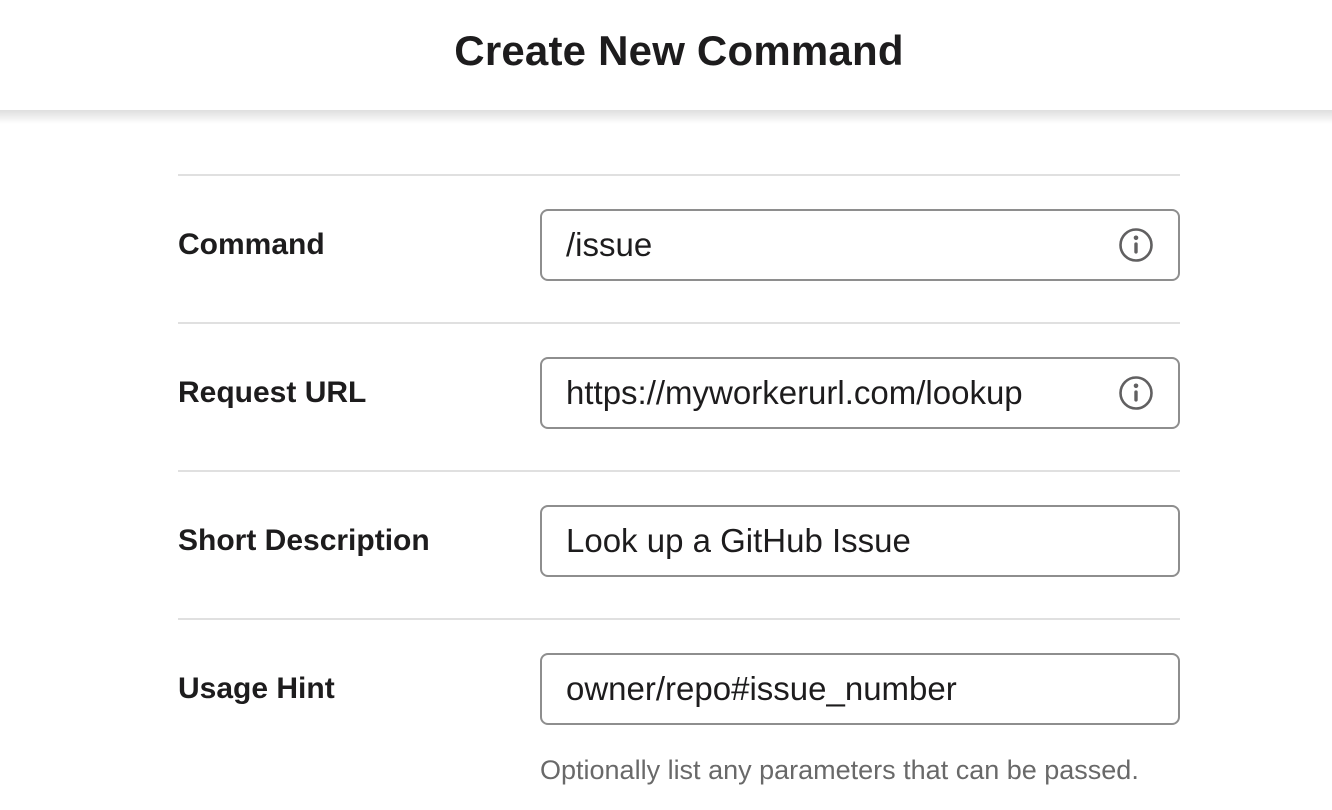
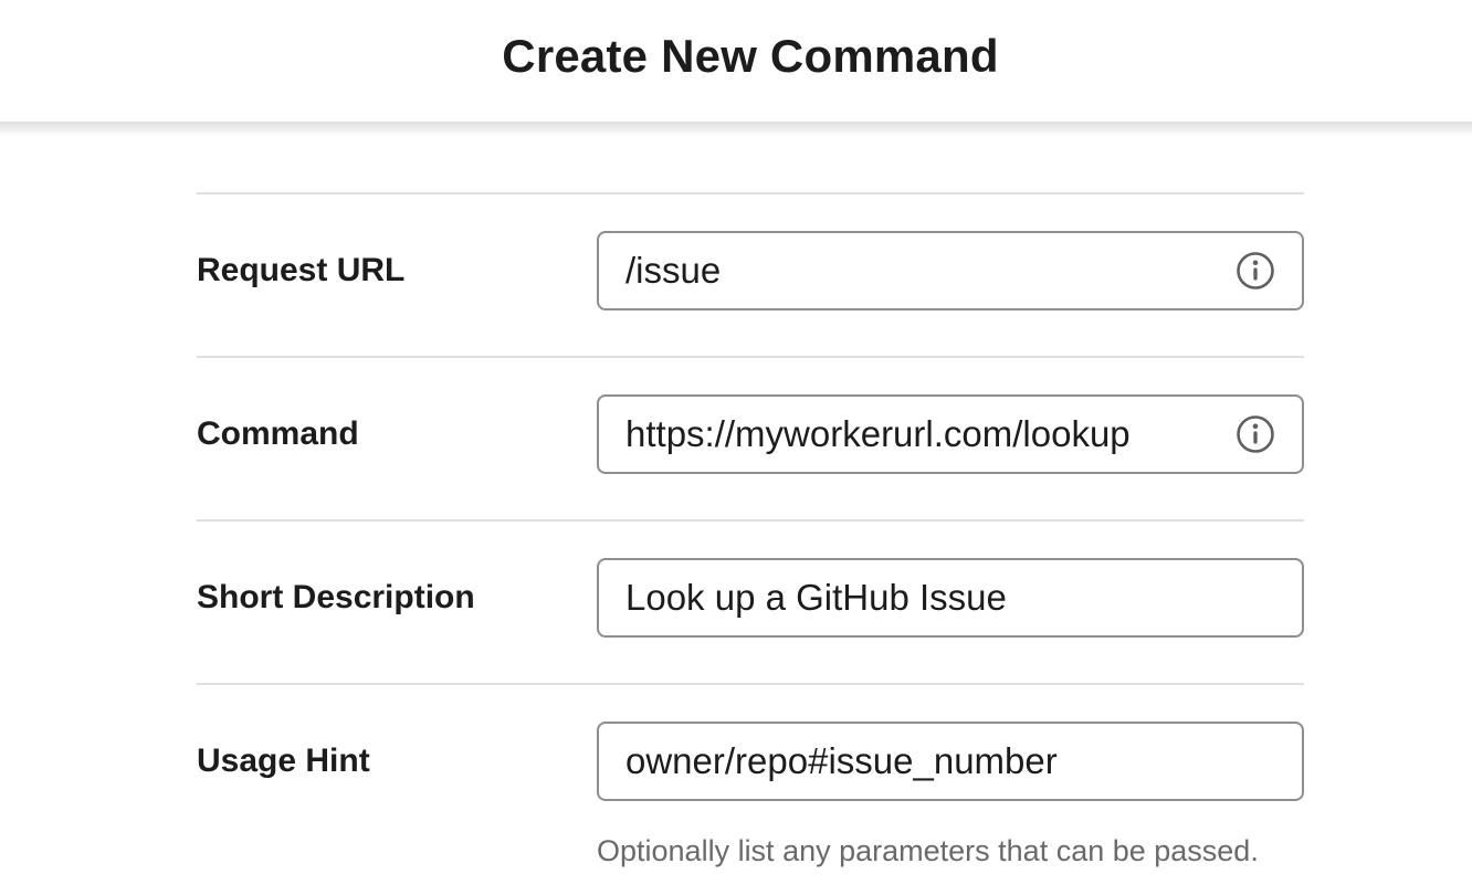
  Create New Command
- Command
+ Request URL
  /issue
- Request URL
+ Command
  https://myworkerurl.com/lookup
  Short Description
  Look up a GitHub Issue
  Usage Hint
  owner/repo#issue_number
  Optionally list any parameters that can be passed.
